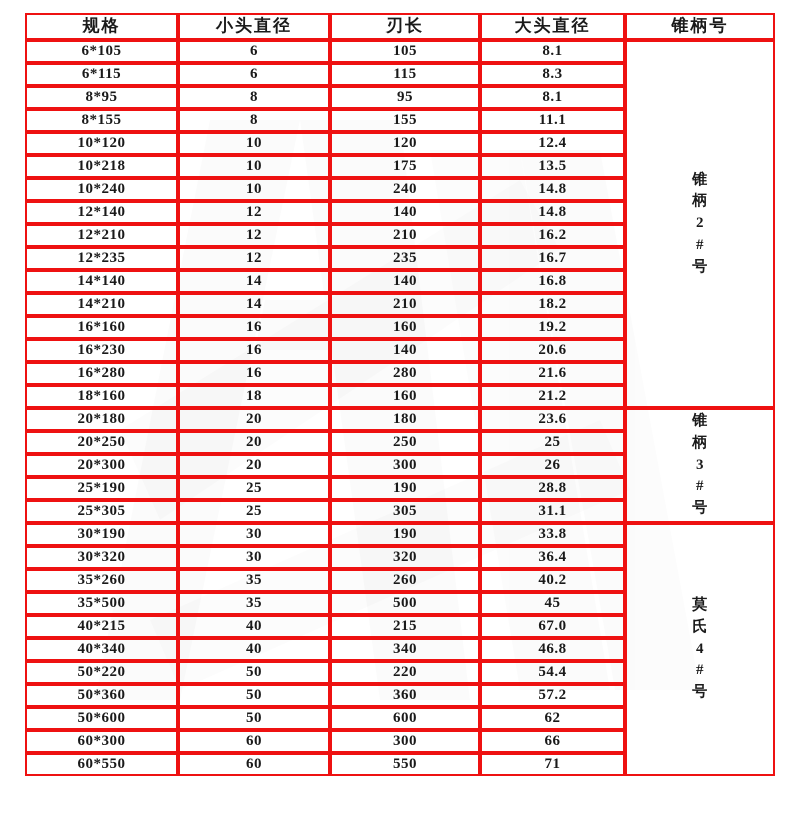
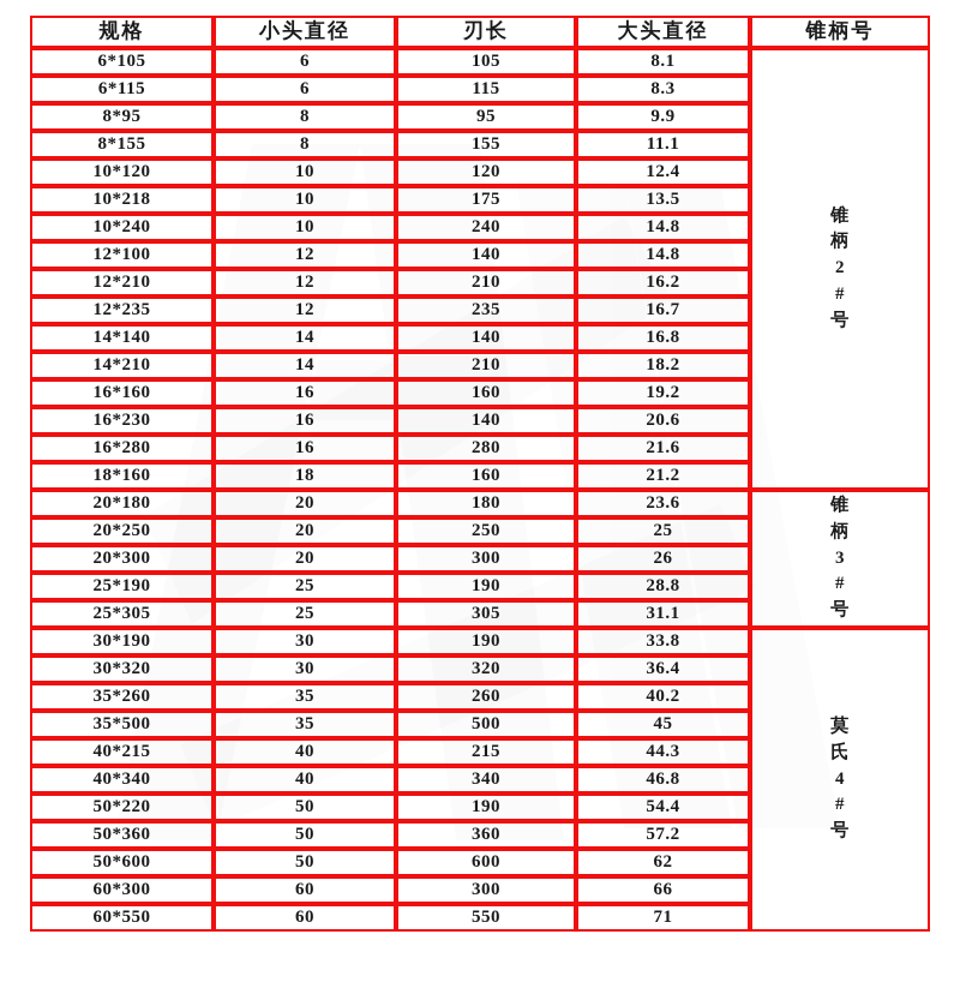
  规格	小头直径	刃长	大头直径	锥柄号
  6*105	6	105	8.1	锥柄2#号
  6*115	6	115	8.3
- 8*95	8	95	8.1
+ 8*95	8	95	9.9
  8*155	8	155	11.1
  10*120	10	120	12.4
  10*218	10	175	13.5
  10*240	10	240	14.8
- 12*140	12	140	14.8
+ 12*100	12	140	14.8
  12*210	12	210	16.2
  12*235	12	235	16.7
  14*140	14	140	16.8
  14*210	14	210	18.2
  16*160	16	160	19.2
  16*230	16	140	20.6
  16*280	16	280	21.6
  18*160	18	160	21.2
  20*180	20	180	23.6	锥柄3#号
  20*250	20	250	25
  20*300	20	300	26
  25*190	25	190	28.8
  25*305	25	305	31.1
  30*190	30	190	33.8	莫氏4#号
  30*320	30	320	36.4
  35*260	35	260	40.2
  35*500	35	500	45
- 40*215	40	215	67.0
+ 40*215	40	215	44.3
  40*340	40	340	46.8
- 50*220	50	220	54.4
+ 50*220	50	190	54.4
  50*360	50	360	57.2
  50*600	50	600	62
  60*300	60	300	66
  60*550	60	550	71
